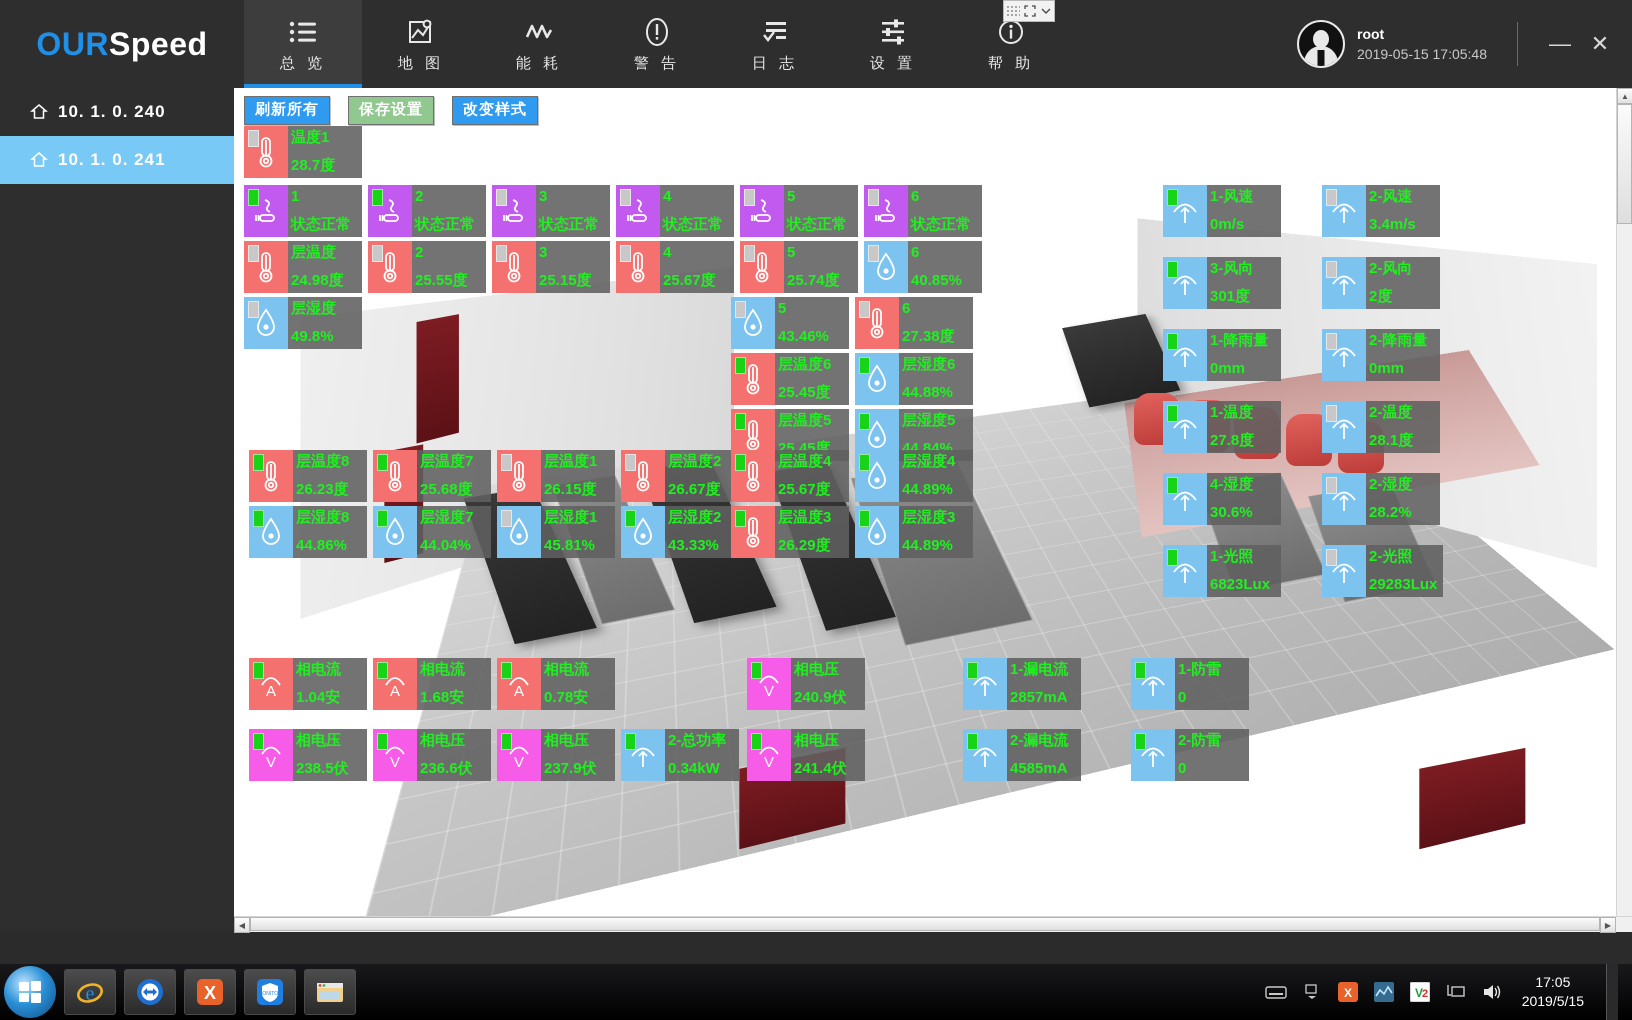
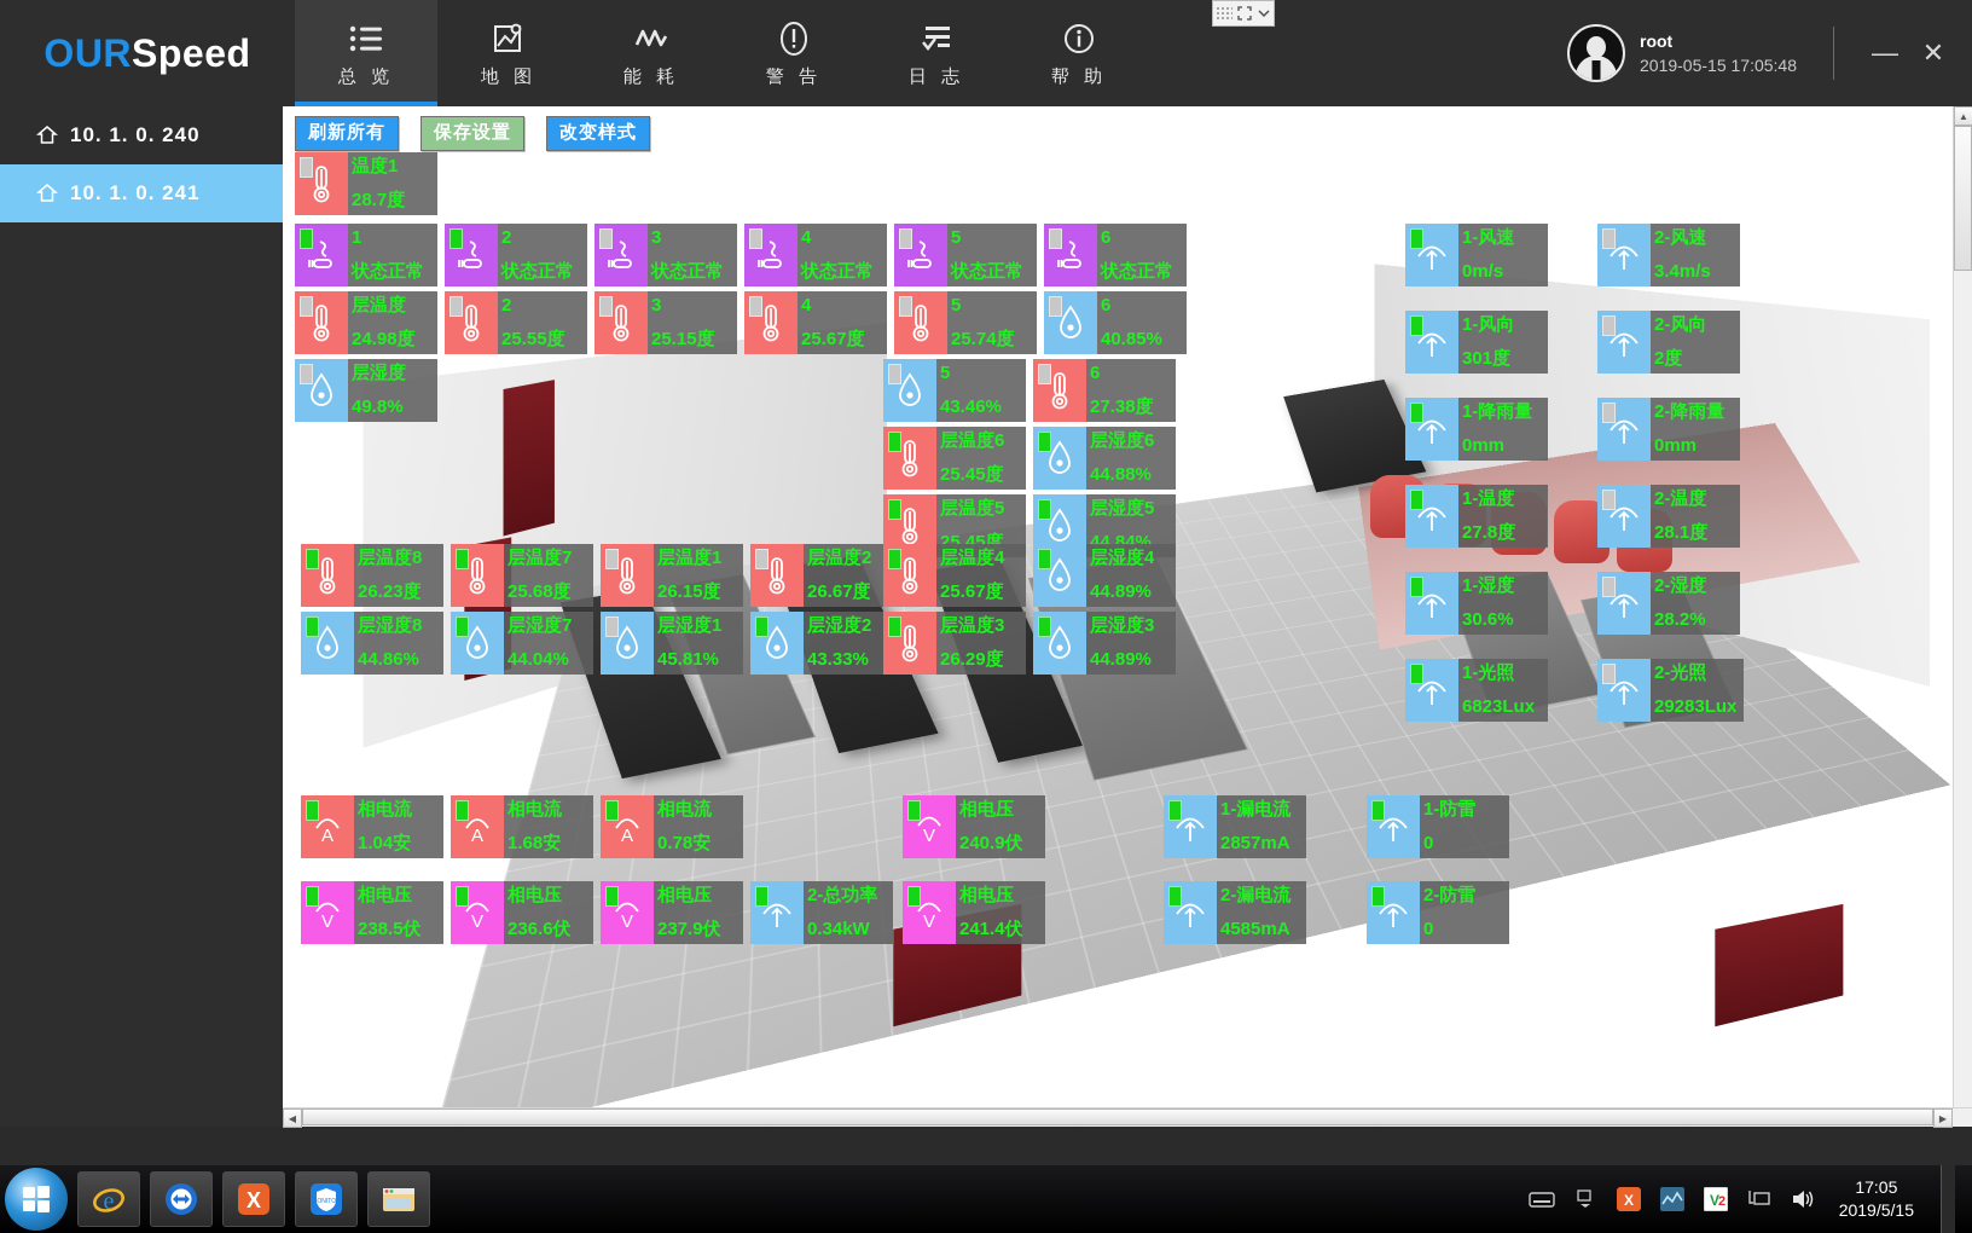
  OUR
  Speed
  总 览
  地 图
  能 耗
  警 告
  日 志
- 设 置
  帮 助
  root
  2019-05-15 17:05:48
  —
  ✕
  10. 1. 0. 240
  10. 1. 0. 241
  刷新所有
  保存设置
  改变样式
  温度1
  28.7度
  1
  状态正常
  2
  状态正常
  3
  状态正常
  4
  状态正常
  5
  状态正常
  6
  状态正常
  层温度
  24.98度
  2
  25.55度
  3
  25.15度
  4
  25.67度
  5
  25.74度
  6
  40.85%
  层湿度
  49.8%
  5
  43.46%
  6
  27.38度
  层温度6
  25.45度
  层湿度6
  44.88%
  层温度5
  25.45度
  层湿度5
  44.84%
  层温度8
  26.23度
  层温度7
  25.68度
  层温度1
  26.15度
  层温度2
  26.67度
  层温度4
  25.67度
  层湿度4
  44.89%
  层湿度8
  44.86%
  层湿度7
  44.04%
  层湿度1
  45.81%
  层湿度2
  43.33%
  层温度3
  26.29度
  层湿度3
  44.89%
  1-风速
  0m/s
  2-风速
  3.4m/s
- 3-风向
+ 1-风向
  301度
  2-风向
  2度
  1-降雨量
  0mm
  2-降雨量
  0mm
  1-温度
  27.8度
  2-温度
  28.1度
- 4-湿度
+ 1-湿度
  30.6%
  2-湿度
  28.2%
  1-光照
  6823Lux
  2-光照
  29283Lux
  A
  相电流
  1.04安
  A
  相电流
  1.68安
  A
  相电流
  0.78安
  V
  相电压
  240.9伏
  1-漏电流
  2857mA
  1-防雷
  0
  V
  相电压
  238.5伏
  V
  相电压
  236.6伏
  V
  相电压
  237.9伏
  2-总功率
  0.34kW
  V
  相电压
  241.4伏
  2-漏电流
  4585mA
  2-防雷
  0
  ▲
  ◀
  ▶
  e
  X
  X
  V
  2
  17:05
  2019/5/15
